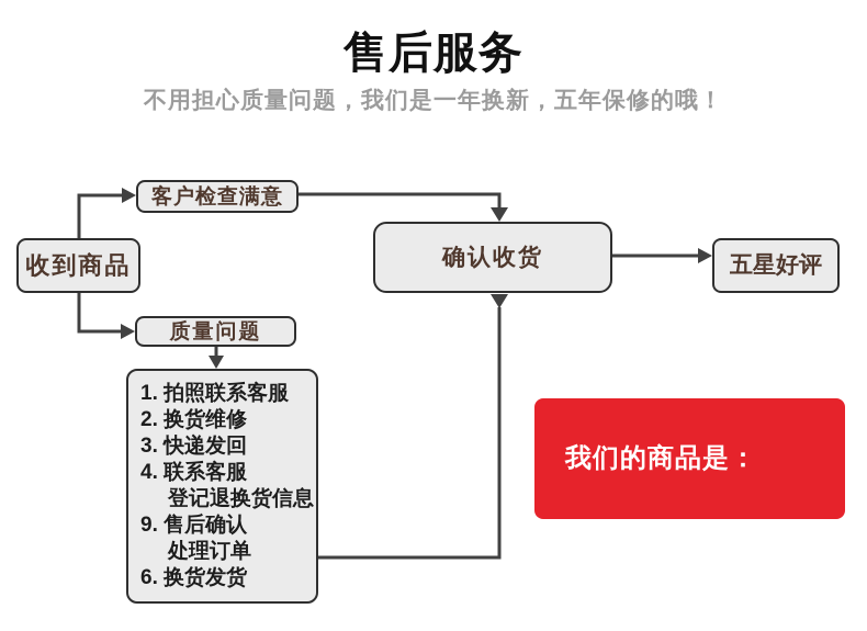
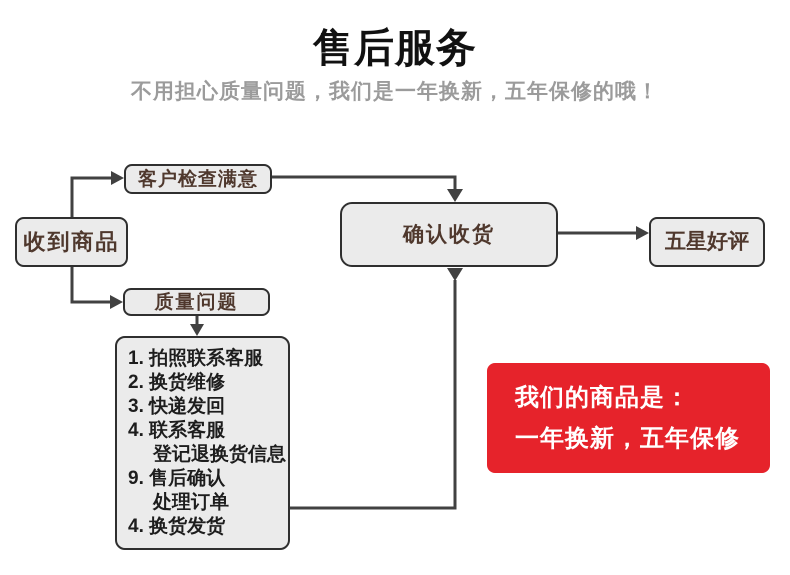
  售后服务
  不用担心质量问题，我们是一年换新，五年保修的哦！
  收到商品
  客户检查满意
  质量问题
  确认收货
  五星好评
  1. 拍照联系客服
  2. 换货维修
  3. 快递发回
  4. 联系客服
  登记退换货信息
  9. 售后确认
  处理订单
- 6. 换货发货
+ 4. 换货发货
  我们的商品是：
+ 一年换新，五年保修
